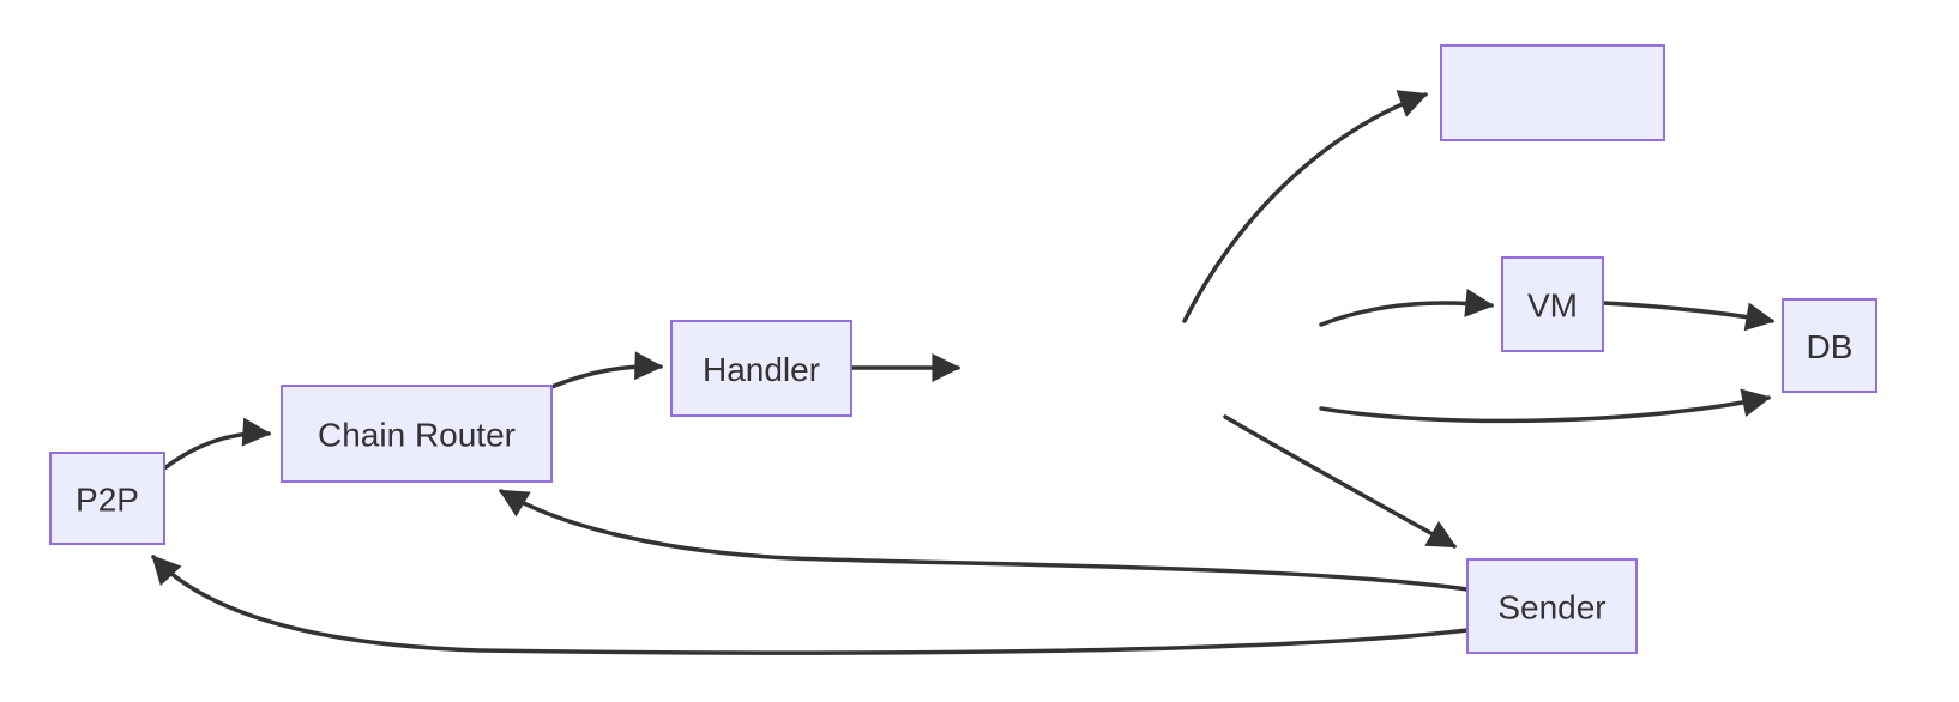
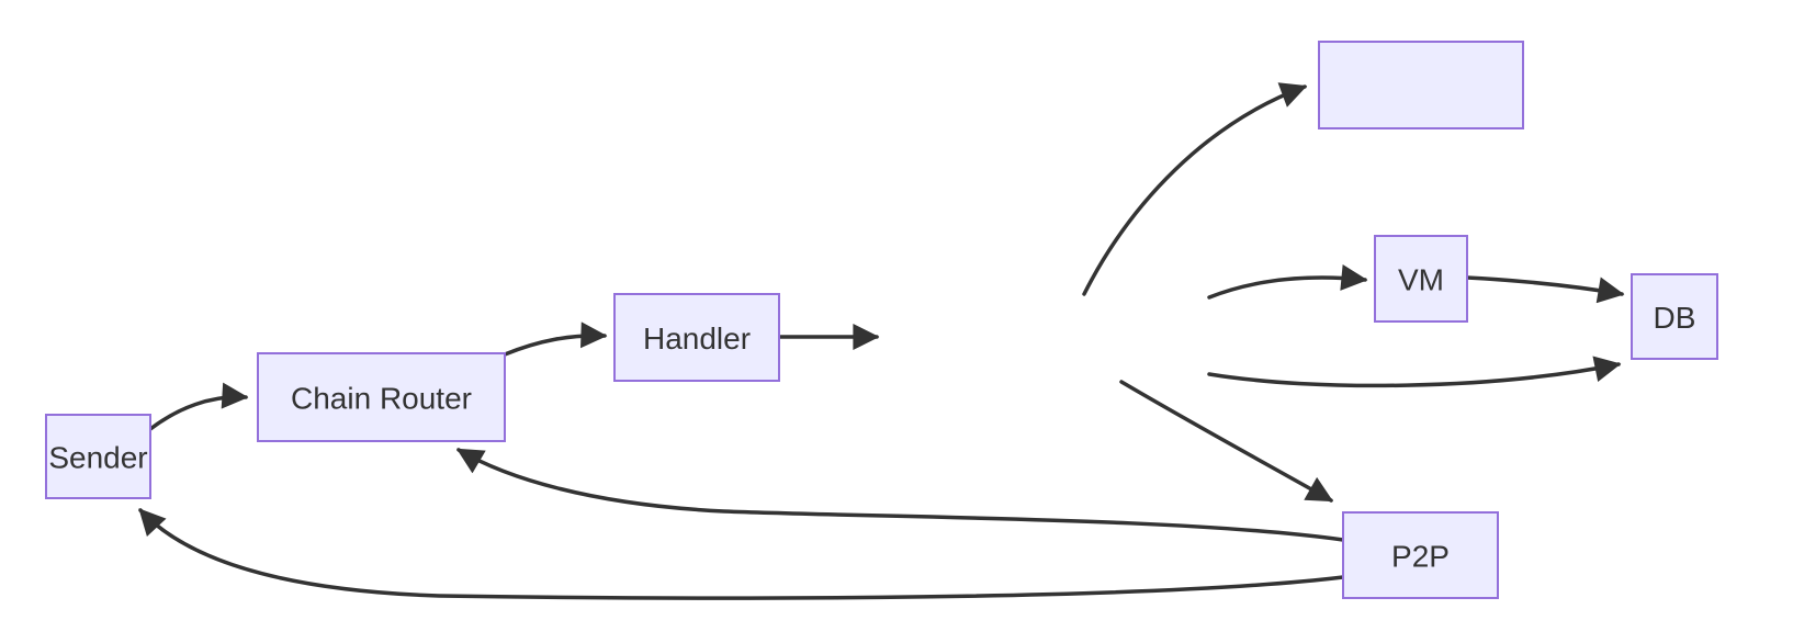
- P2P
+ Sender
  Chain Router
  Handler
  VM
  DB
- Sender
+ P2P
